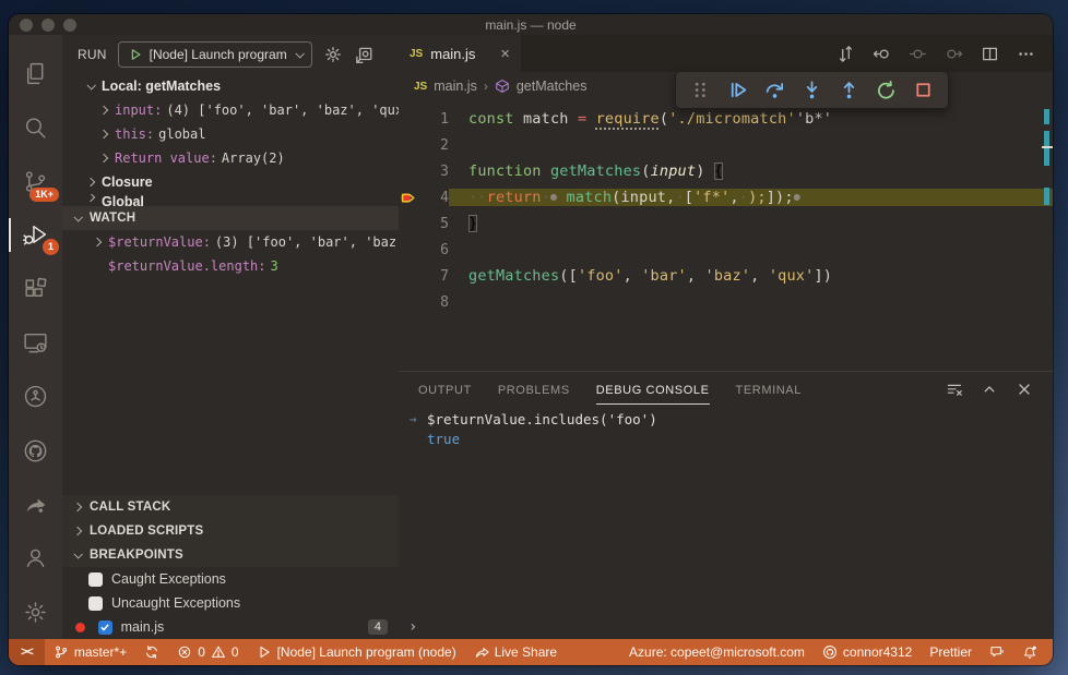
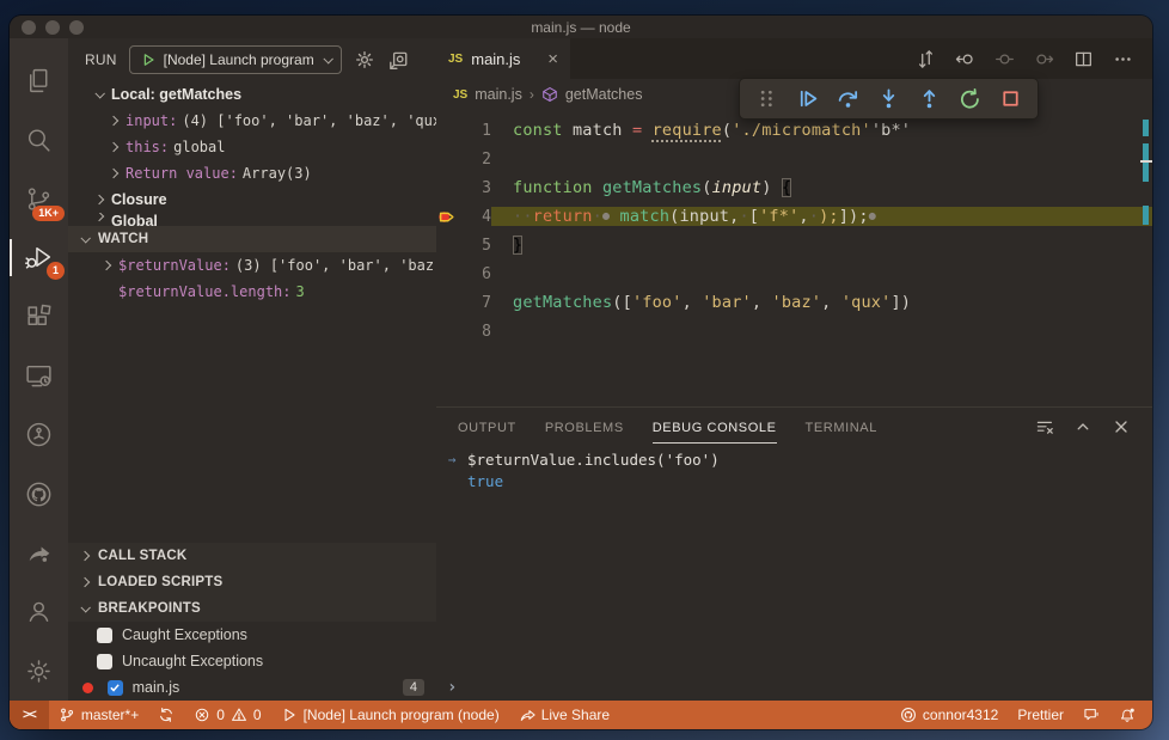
  main.js — node
  1K+
  1
  RUN
  [Node] Launch program
  Local: getMatches
  input:
  (4) ['foo', 'bar', 'baz', 'qu
  this:
  global
  Return value:
- Array(2)
+ Array(3)
  Closure
  Global
  WATCH
  $returnValue:
  (3) ['foo', 'bar', 'baz
  $returnValue.length:
  3
  CALL STACK
  LOADED SCRIPTS
  BREAKPOINTS
  Caught Exceptions
  Uncaught Exceptions
  main.js
  4
  JS
  main.js
  ×
  JS
  main.js
  ›
  getMatches
  1
  const match = require('./micromatch''b*'
  2
  3
  function getMatches(input) {
  4
  ··return·● match(input,·['f*',·);]);●
  5
  }
  6
  7
  getMatches(['foo', 'bar', 'baz', 'qux'])
  8
  OUTPUT
  PROBLEMS
  DEBUG CONSOLE
  TERMINAL
  →
  $returnValue.includes('foo')
  true
  ›
  ><
  master*+
  0
  0
  [Node] Launch program (node)
  Live Share
- Azure: copeet@microsoft.com
  connor4312
  Prettier
